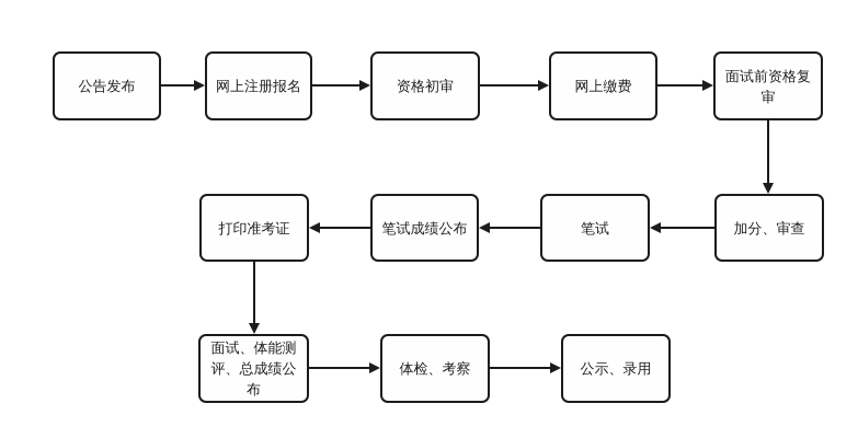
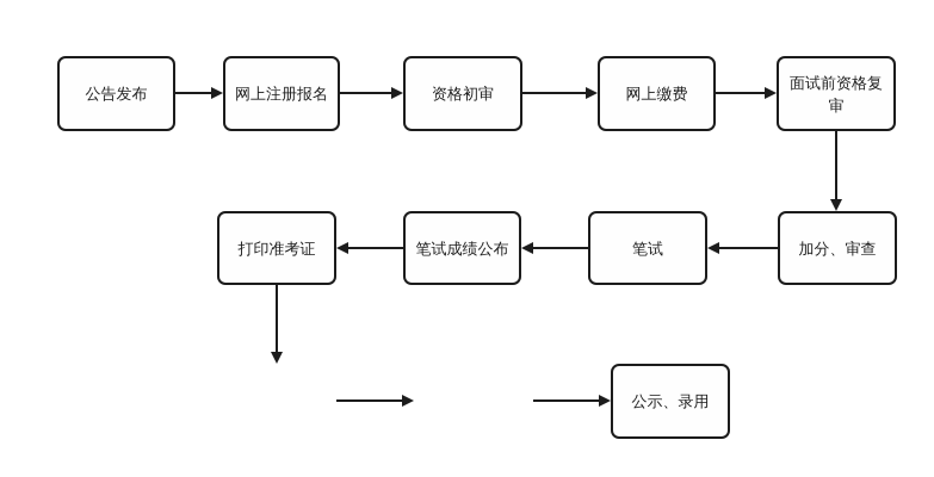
  公告发布
  网上注册报名
  资格初审
  网上缴费
  面试前资格复审
  加分、审查
  笔试
  笔试成绩公布
  打印准考证
- 面试、体能测评、总成绩公布
- 体检、考察
  公示、录用
